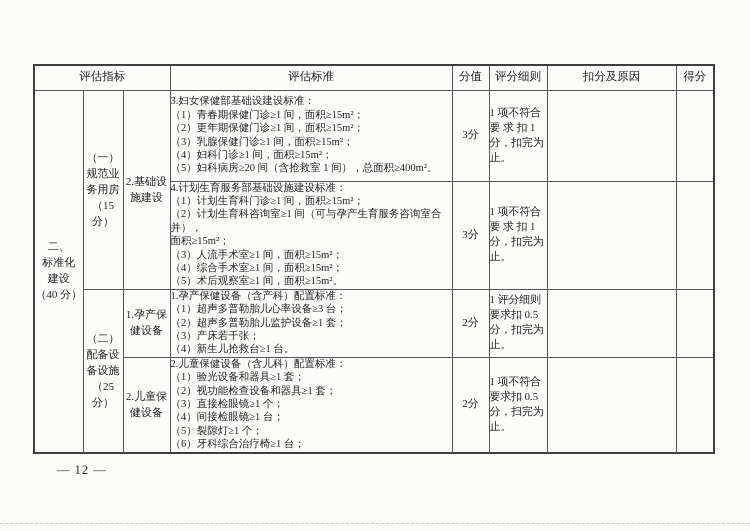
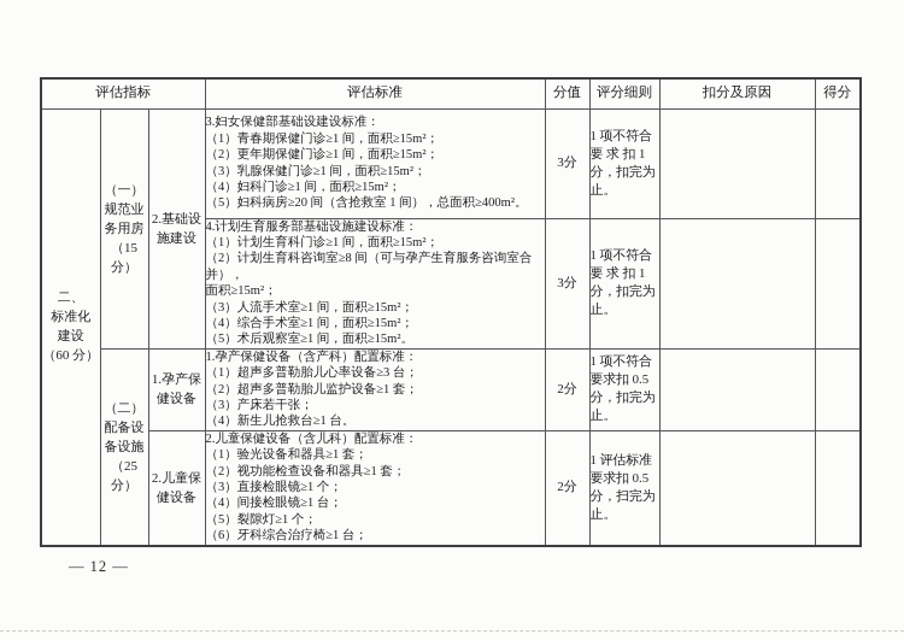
  评估指标	评估标准	分值	评分细则	扣分及原因	得分
- 二、 标准化 建设 （40 分）	（一） 规范业 务用房 （15 分）	2.基础设 施建设	3.妇女保健部基础设建设标准： （1）青春期保健门诊≥1 间，面积≥15m²； （2）更年期保健门诊≥1 间，面积≥15m²； （3）乳腺保健门诊≥1 间，面积≥15m²； （4）妇科门诊≥1 间，面积≥15m²； （5）妇科病房≥20 间（含抢救室 1 间），总面积≥400m²。	3分	1 项不符合 要 求 扣 1 分，扣完为 止。
+ 二、 标准化 建设 （60 分）	（一） 规范业 务用房 （15 分）	2.基础设 施建设	3.妇女保健部基础设建设标准： （1）青春期保健门诊≥1 间，面积≥15m²； （2）更年期保健门诊≥1 间，面积≥15m²； （3）乳腺保健门诊≥1 间，面积≥15m²； （4）妇科门诊≥1 间，面积≥15m²； （5）妇科病房≥20 间（含抢救室 1 间），总面积≥400m²。	3分	1 项不符合 要 求 扣 1 分，扣完为 止。
- 4.计划生育服务部基础设施建设标准： （1）计划生育科门诊≥1 间，面积≥15m²； （2）计划生育科咨询室≥1 间（可与孕产生育服务咨询室合并）， 面积≥15m²； （3）人流手术室≥1 间，面积≥15m²； （4）综合手术室≥1 间，面积≥15m²； （5）术后观察室≥1 间，面积≥15m²。	3分	1 项不符合 要 求 扣 1 分，扣完为 止。
+ 4.计划生育服务部基础设施建设标准： （1）计划生育科门诊≥1 间，面积≥15m²； （2）计划生育科咨询室≥8 间（可与孕产生育服务咨询室合并）， 面积≥15m²； （3）人流手术室≥1 间，面积≥15m²； （4）综合手术室≥1 间，面积≥15m²； （5）术后观察室≥1 间，面积≥15m²。	3分	1 项不符合 要 求 扣 1 分，扣完为 止。
- （二） 配备设 备设施 （25 分）	1.孕产保 健设备	1.孕产保健设备（含产科）配置标准： （1）超声多普勒胎儿心率设备≥3 台； （2）超声多普勒胎儿监护设备≥1 套； （3）产床若干张； （4）新生儿抢救台≥1 台。	2分	1 评分细则 要求扣 0.5 分，扣完为 止。
+ （二） 配备设 备设施 （25 分）	1.孕产保 健设备	1.孕产保健设备（含产科）配置标准： （1）超声多普勒胎儿心率设备≥3 台； （2）超声多普勒胎儿监护设备≥1 套； （3）产床若干张； （4）新生儿抢救台≥1 台。	2分	1 项不符合 要求扣 0.5 分，扣完为 止。
- 2.儿童保 健设备	2.儿童保健设备（含儿科）配置标准： （1）验光设备和器具≥1 套； （2）视功能检查设备和器具≥1 套； （3）直接检眼镜≥1 个； （4）间接检眼镜≥1 台； （5）裂隙灯≥1 个； （6）牙科综合治疗椅≥1 台；	2分	1 项不符合 要求扣 0.5 分，扫完为 止。
+ 2.儿童保 健设备	2.儿童保健设备（含儿科）配置标准： （1）验光设备和器具≥1 套； （2）视功能检查设备和器具≥1 套； （3）直接检眼镜≥1 个； （4）间接检眼镜≥1 台； （5）裂隙灯≥1 个； （6）牙科综合治疗椅≥1 台；	2分	1 评估标准 要求扣 0.5 分，扫完为 止。
  — 12 —
